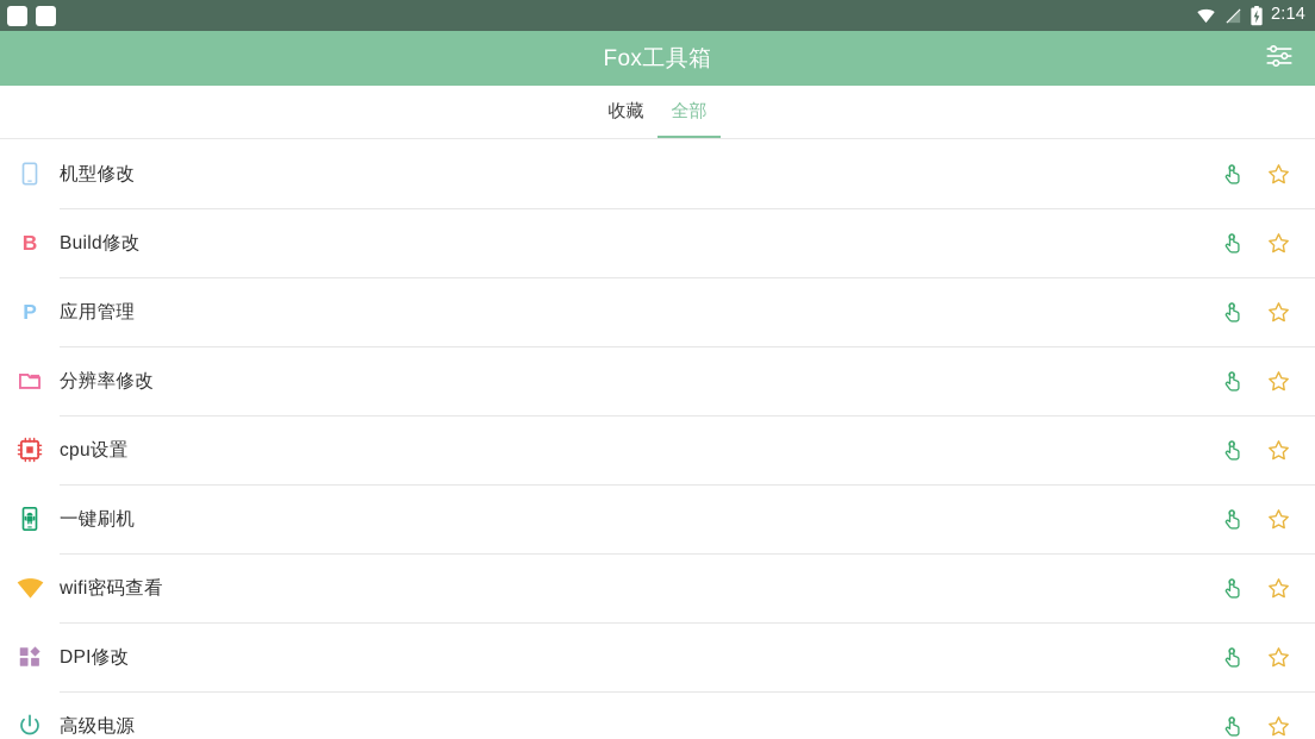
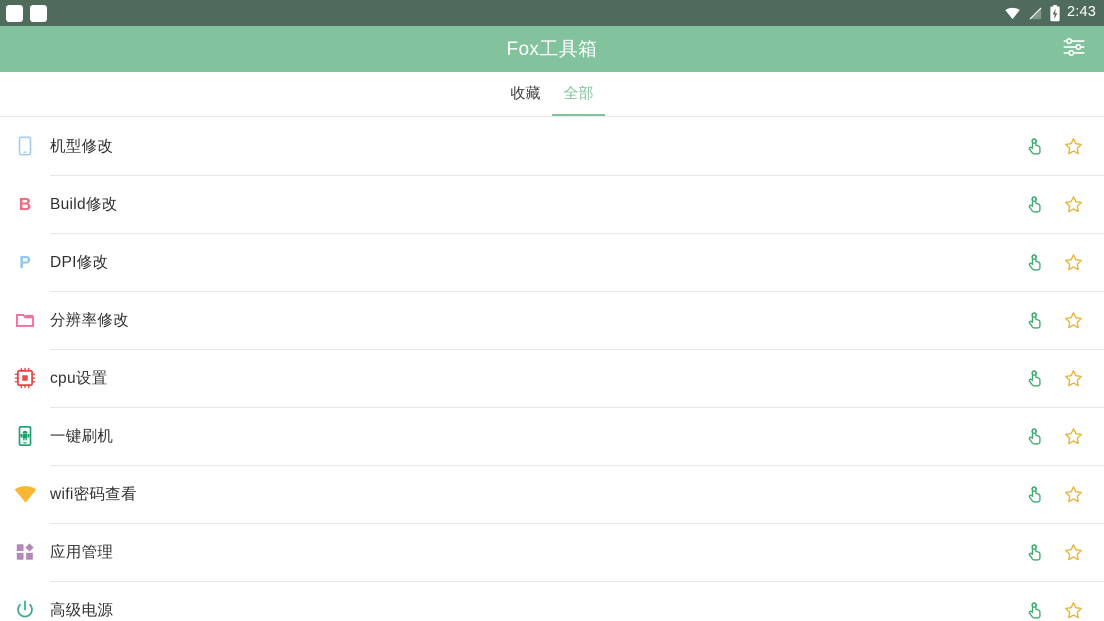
- 2:14
+ 2:43
  Fox工具箱
  收藏
  全部
  机型修改
  B
  Build修改
  P
- 应用管理
+ DPI修改
  分辨率修改
  cpu设置
  一键刷机
  wifi密码查看
- DPI修改
+ 应用管理
  高级电源
